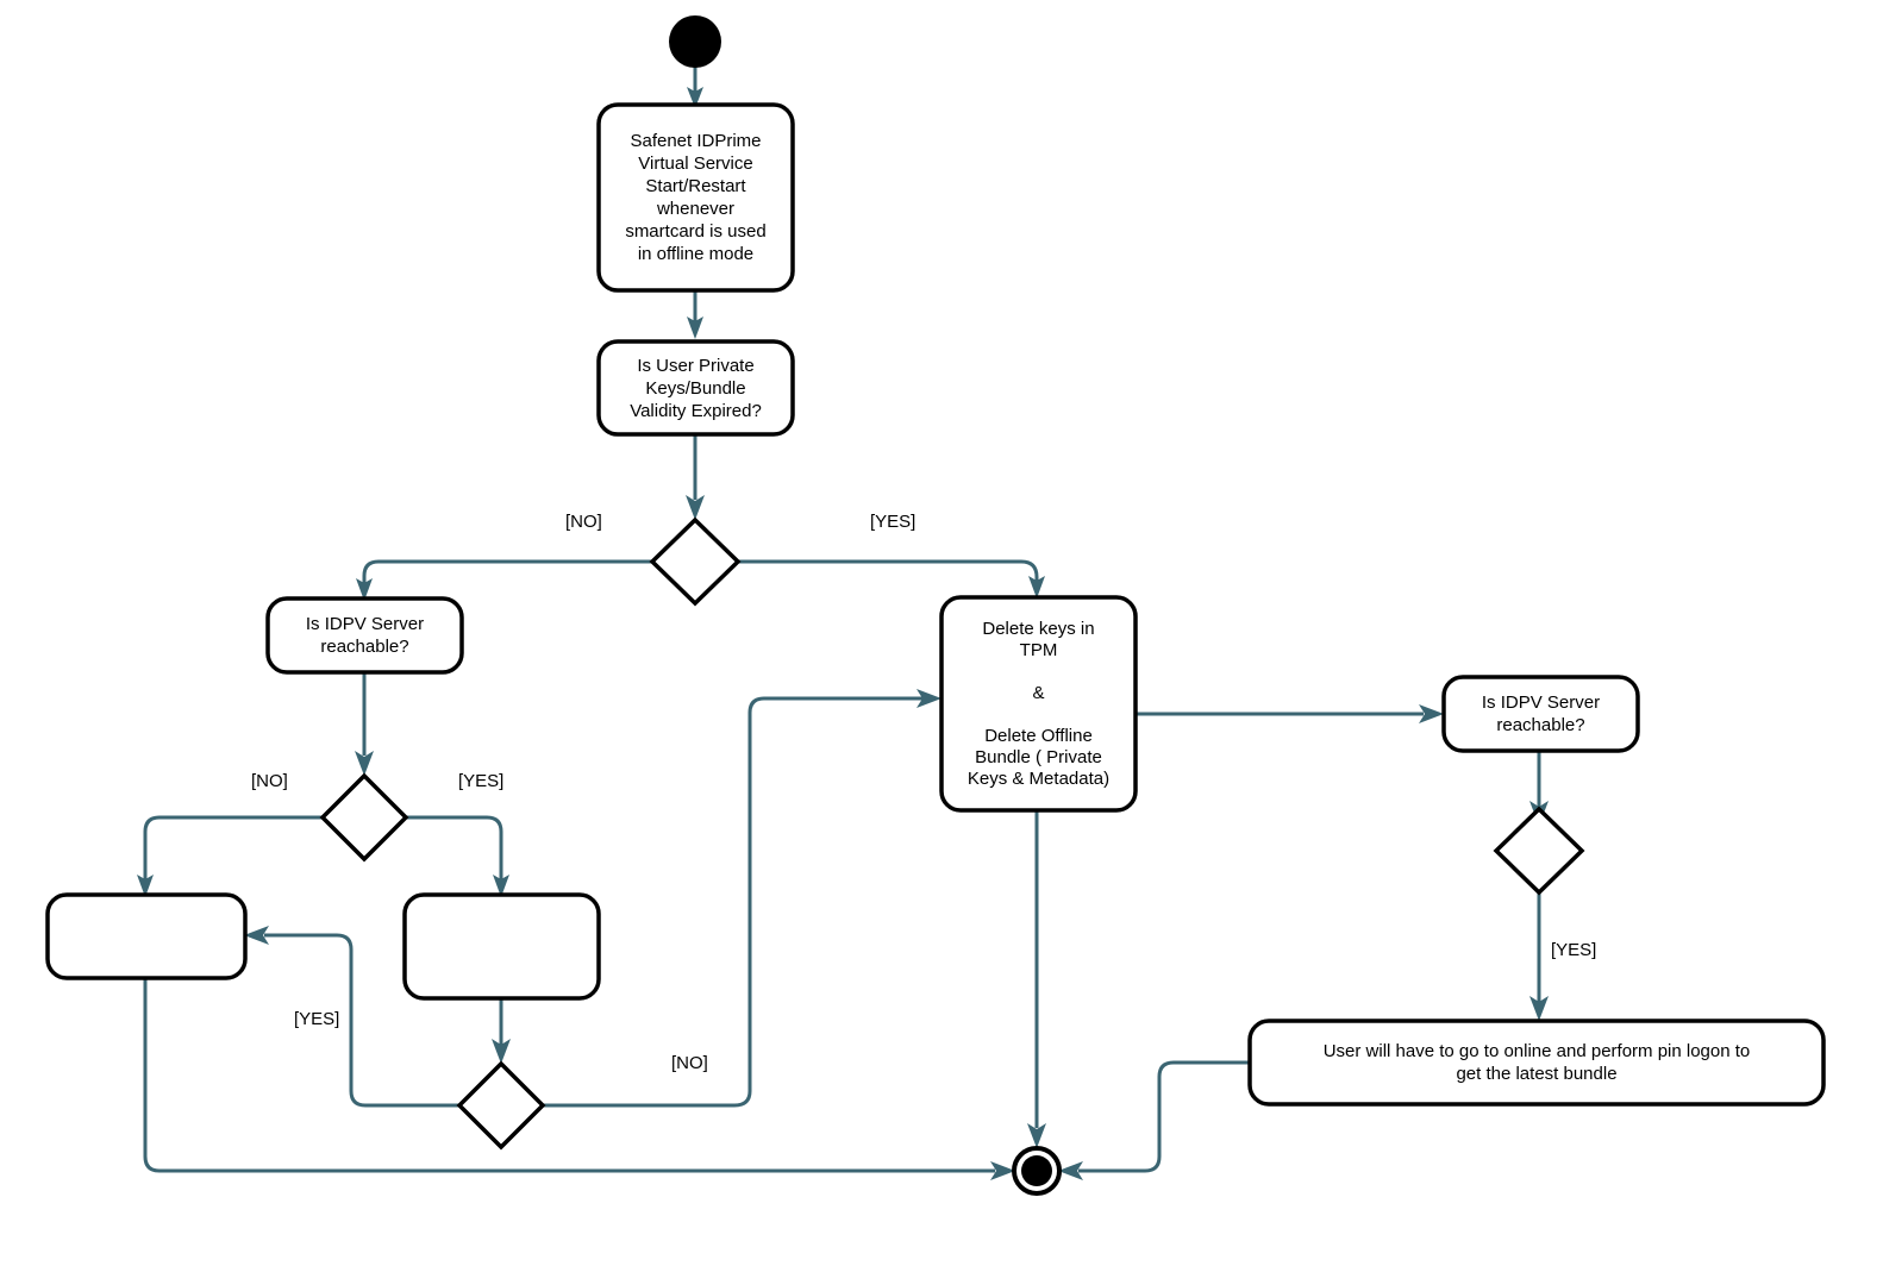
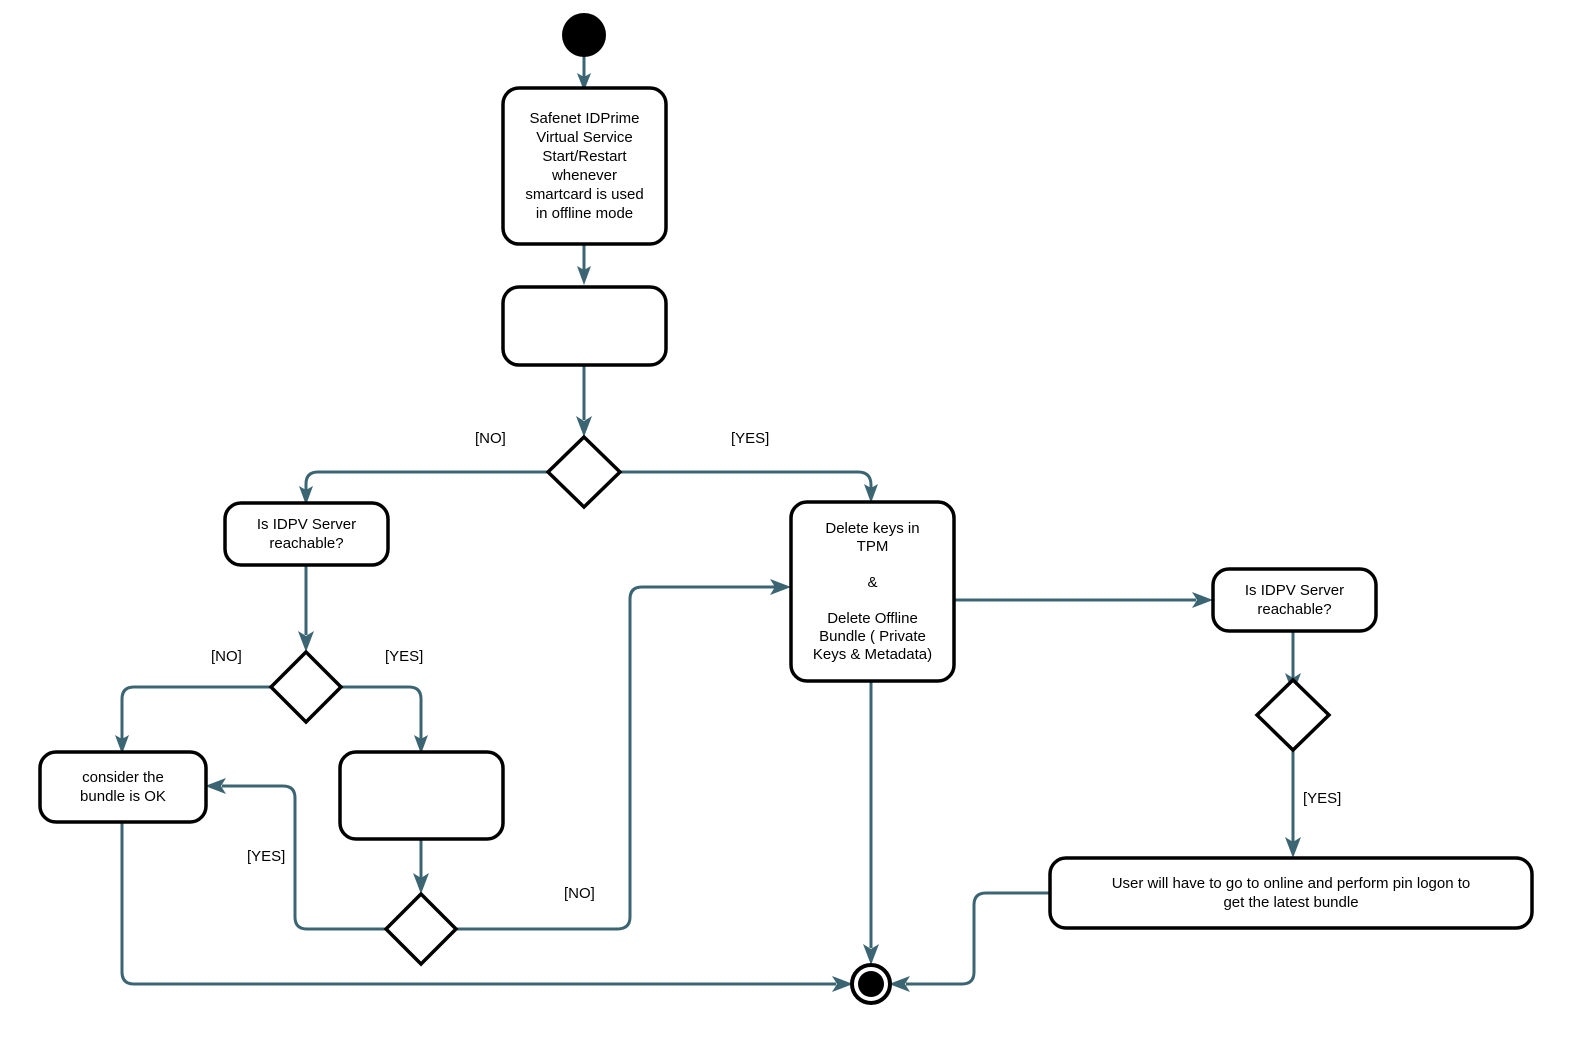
  Safenet IDPrime
  Virtual Service
  Start/Restart
  whenever
  smartcard is used
  in offline mode
- Is User Private
- Keys/Bundle
- Validity Expired?
  Is IDPV Server
  reachable?
+ consider the
+ bundle is OK
  Delete keys in
  TPM
  &
  Delete Offline
  Bundle ( Private
  Keys & Metadata)
  Is IDPV Server
  reachable?
  User will have to go to online and perform pin logon to
  get the latest bundle
  [NO]
  [YES]
  [NO]
  [YES]
  [YES]
  [NO]
  [YES]
